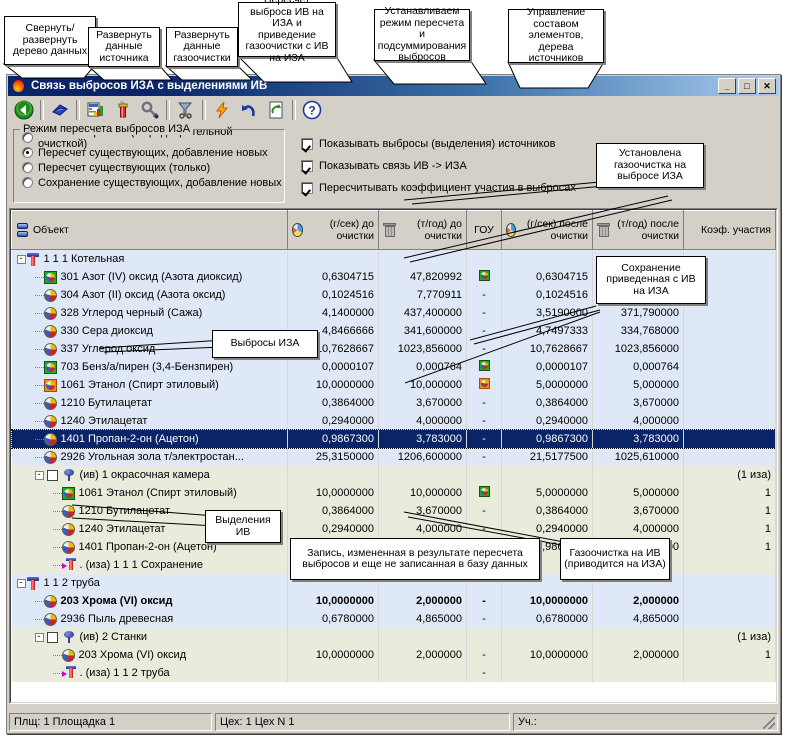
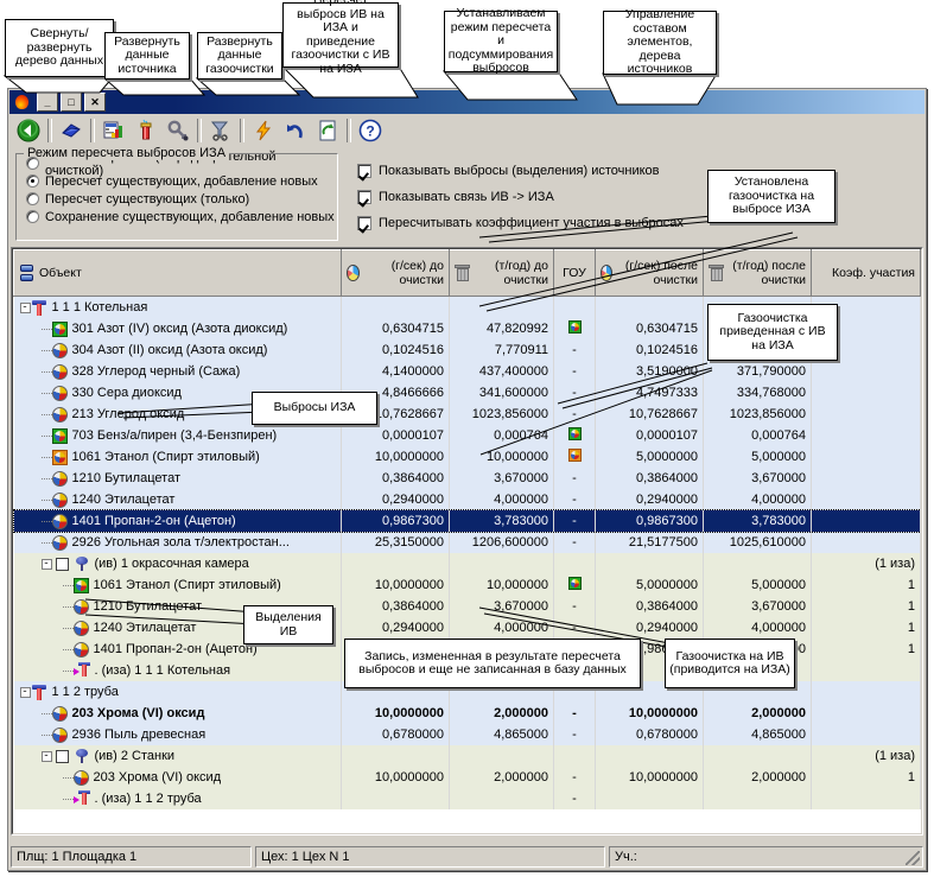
  Свернуть/ развернуть дерево данных
  Развернуть данные источника
  Развернуть данные газоочистки
  Пересчет выбросв ИВ на ИЗА и приведение газоочистки с ИВ на ИЗА
  Устанавливаем режим пересчета и подсуммирования выбросов
  Управление составом элементов, дерева источников
  Установлена газоочистка на выбросе ИЗА
- Сохранение приведенная с ИВ на ИЗА
+ Газоочистка приведенная с ИВ на ИЗА
  Выбросы ИЗА
  Выделения ИВ
  Запись, измененная в результате пересчета выбросов и еще не записанная в базу данных
  Газоочистка на ИВ (приводится на ИЗА)
- Связь выбросов ИЗА с выделениями ИВ
  _
  □
  ✕
  ?
  Режим пересчета выбросов ИЗА
  Пересчет существующих, добавление новых
  Пересчет существующих (только)
  Сохранение существующих, добавление новых
  Показывать выбросы (выделения) источников
  Показывать связь ИВ -> ИЗА
  Пересчитывать коэффициент участия вбросах
  Объект	(г/сек) до очистки	(т/год) до очистки	ГОУ	(г/се) после очистки	(т/год) после очистки	Коэф. участия
  - 1 1 1 Котельная
  301 Азот (IV) оксид (Азота диоксид)	0,6304715	47,820992		0,6304715
  304 Азот (II) оксид (Азота оксид)	0,1024516	7,770911	-	0,1024516
  328 Углерод черный (Сажа)	4,1400000	437,400000	-	3,5190000	371,790000
  330 Сера диоксид	4,8466666	341,600000	-	4,497333	334,768000
- 337 Углерод оксид	10,7628667	1023,856000	-	10,7628667	1023,856000
+ 213 Углерод оксид	10,7628667	1023,856000	-	10,7628667	1023,856000
  703 Бенз/а/пирен (3,4-Бензпирен)	0,0000107	0,000764		0,0000107	0,000764
  1061 Этанол (Спирт этиловый)	10,0000000	10,000000		5,0000000	5,000000
  1210 Бутилацетат	0,3864000	3,670000	-	0,3864000	3,670000
  1240 Этилацетат	0,2940000	4,000000	-	0,2940000	4,000000
  1401 Пропан-2-он (Ацетон)	0,9867300	3,783000	-	0,9867300	3,783000
  2926 Угольная зола т/электростан...	25,3150000	1206,600000	-	21,5177500	1025,610000
  - (ив) 1 окрасочная камера						(1 иза)
  1061 Этанол (Спирт этиловый)	10,0000000	10,000000		5,0000000	5,000000	1
  1210 Бутилаат	0,3864000	3,670000	-	0,3864000	3,670000	1
  1240 Этилацетат	0,2940000	4,000000	-	0,2940000	4,000000	1
- . (иза) 1 1 1 Сохранение
+ . (иза) 1 1 1 Котельная
  - 1 1 2 труба
  203 Хрома (VI) оксид	10,0000000	2,000000	-	10,0000000	2,000000
  2936 Пыль древесная	0,6780000	4,865000	-	0,6780000	4,865000
  - (ив) 2 Станки						(1 иза)
  203 Хрома (VI) оксид	10,0000000	2,000000	-	10,0000000	2,000000	1
  . (иза) 1 1 2 труба			-
  Плщ: 1 Площадка 1
  Цех: 1 Цех N 1
  Уч.:
